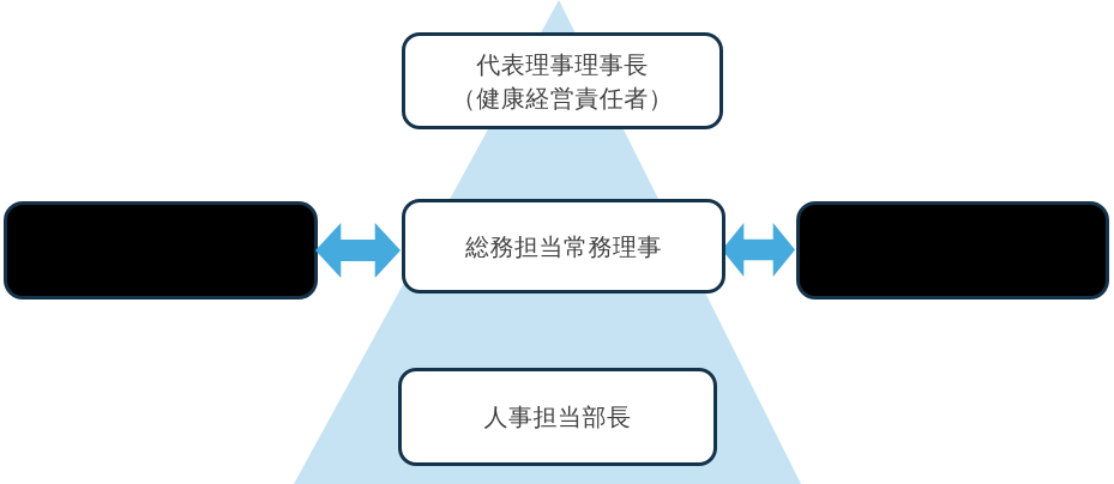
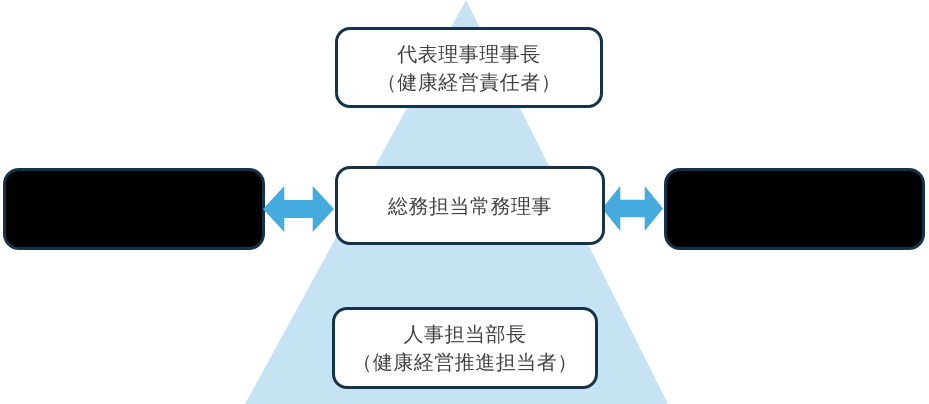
  代表理事理事長
  （健康経営責任者）
  総務担当常務理事
  人事担当部長
+ （健康経営推進担当者）
